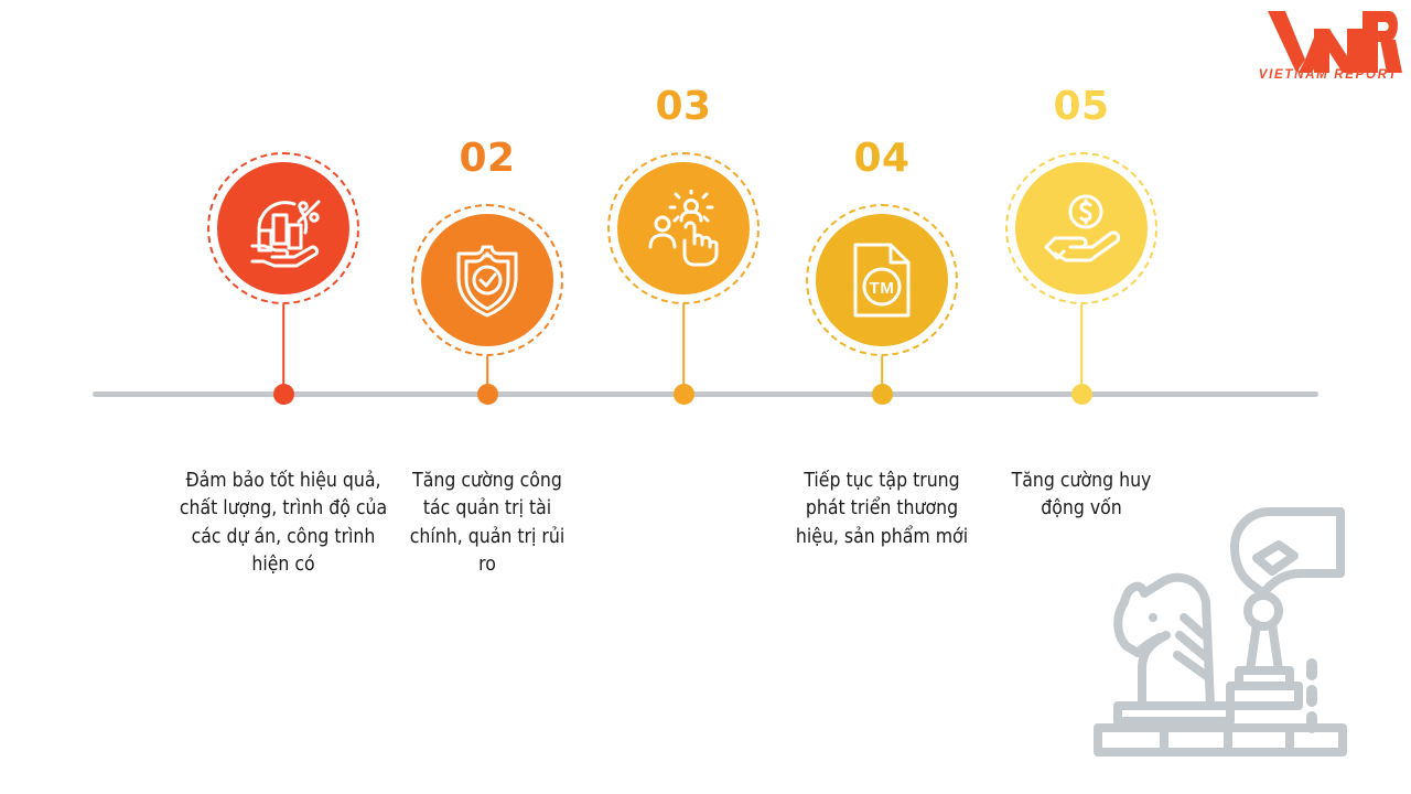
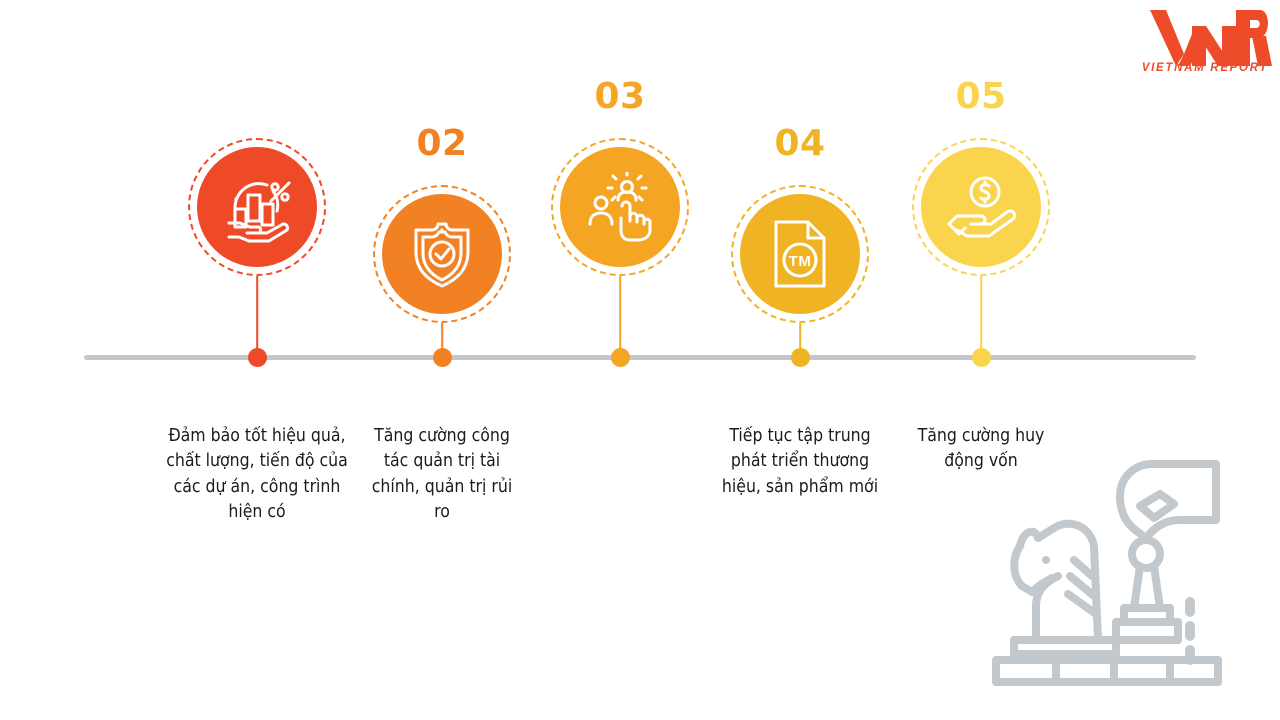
  VIETNAM REPORT
- Đảm bảo tốt hiệu quả, chất lượng, trình độ của các dự án, công trình hiện có
+ Đảm bảo tốt hiệu quả, chất lượng, tiến độ của các dự án, công trình hiện có
  02
  Tăng cường công tác quản trị tài chính, quản trị rủi ro
  03
  04
  TM
  Tiếp tục tập trung phát triển thương hiệu, sản phẩm mới
  05
  Tăng cường huy động vốn
